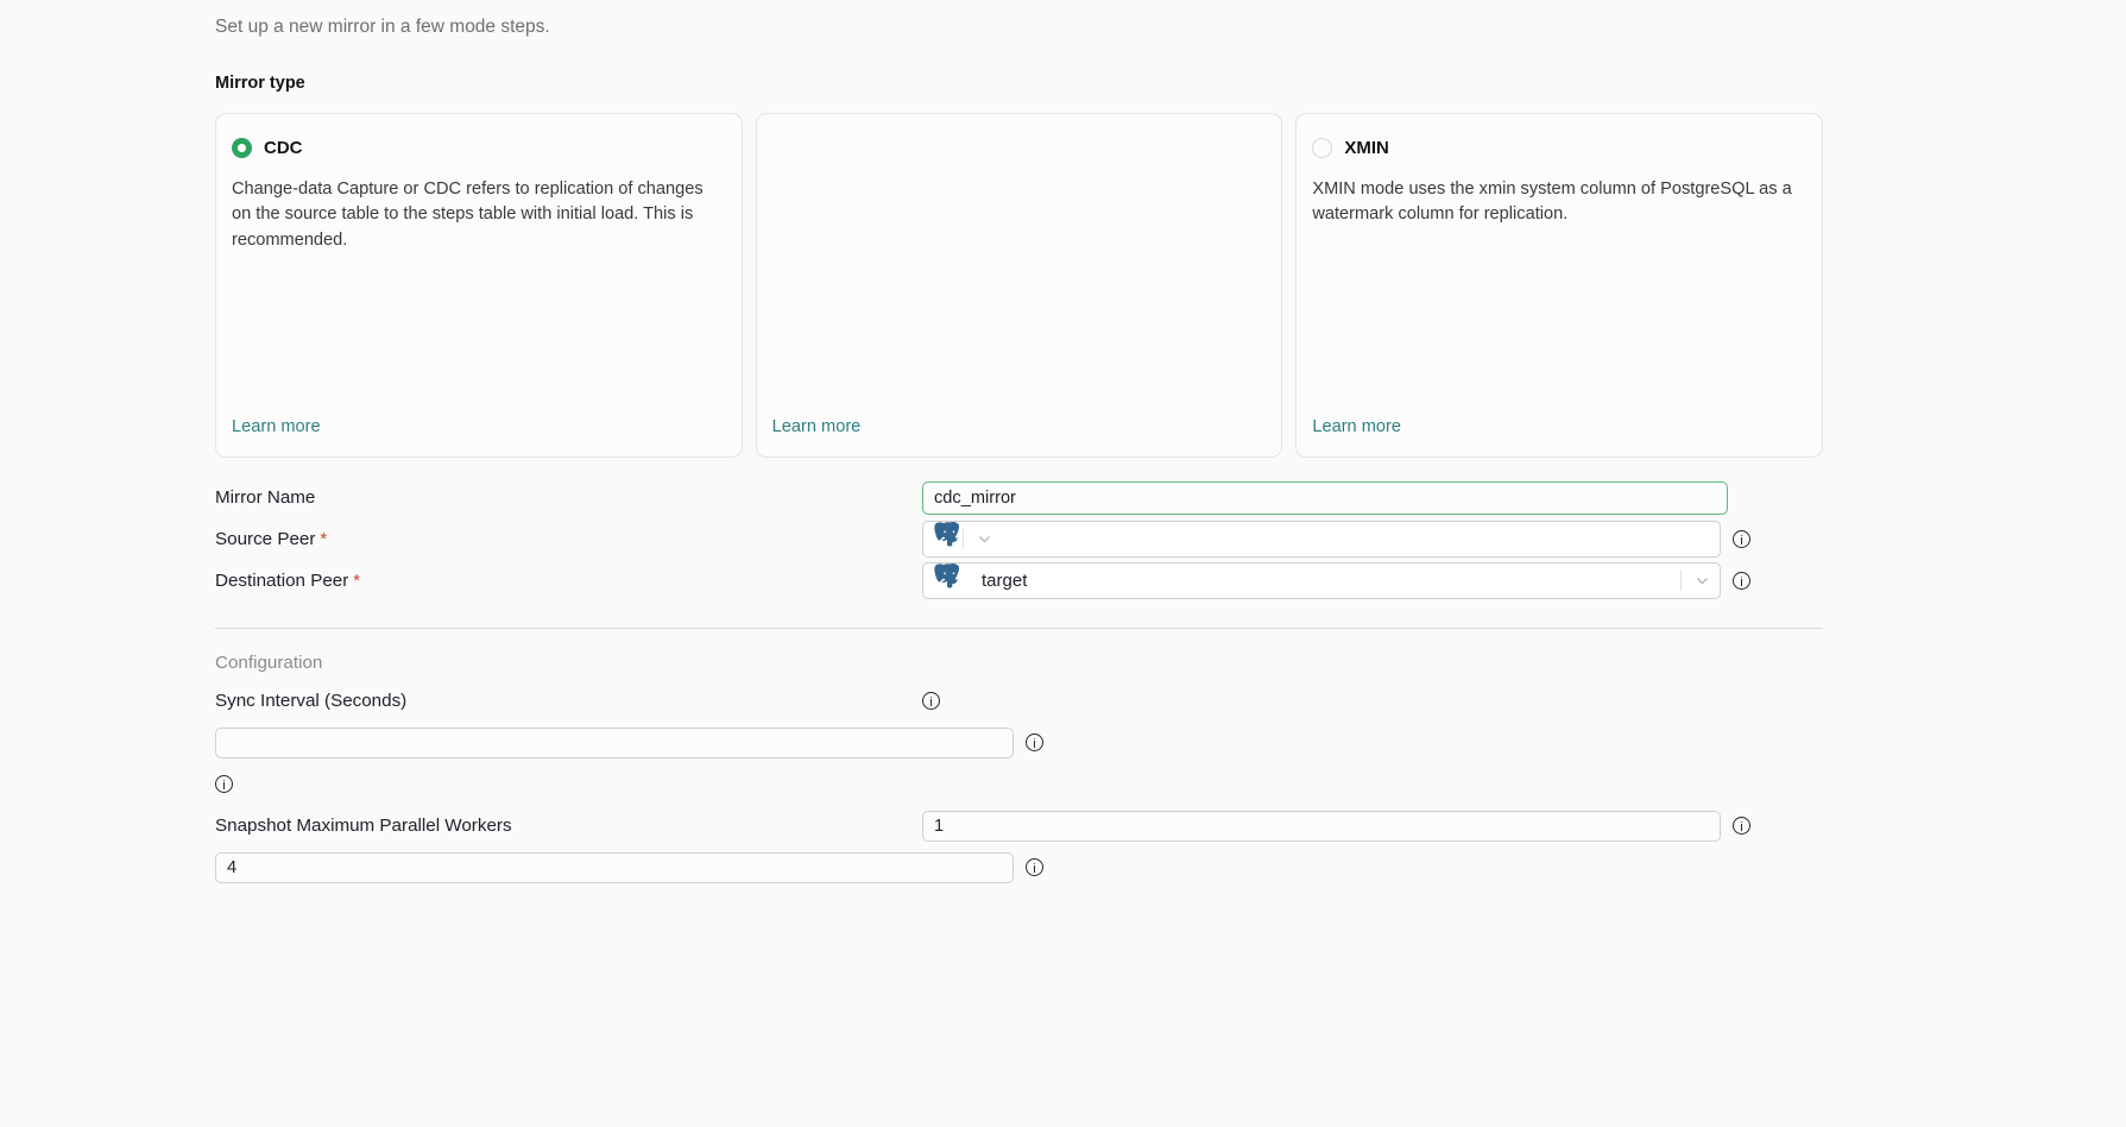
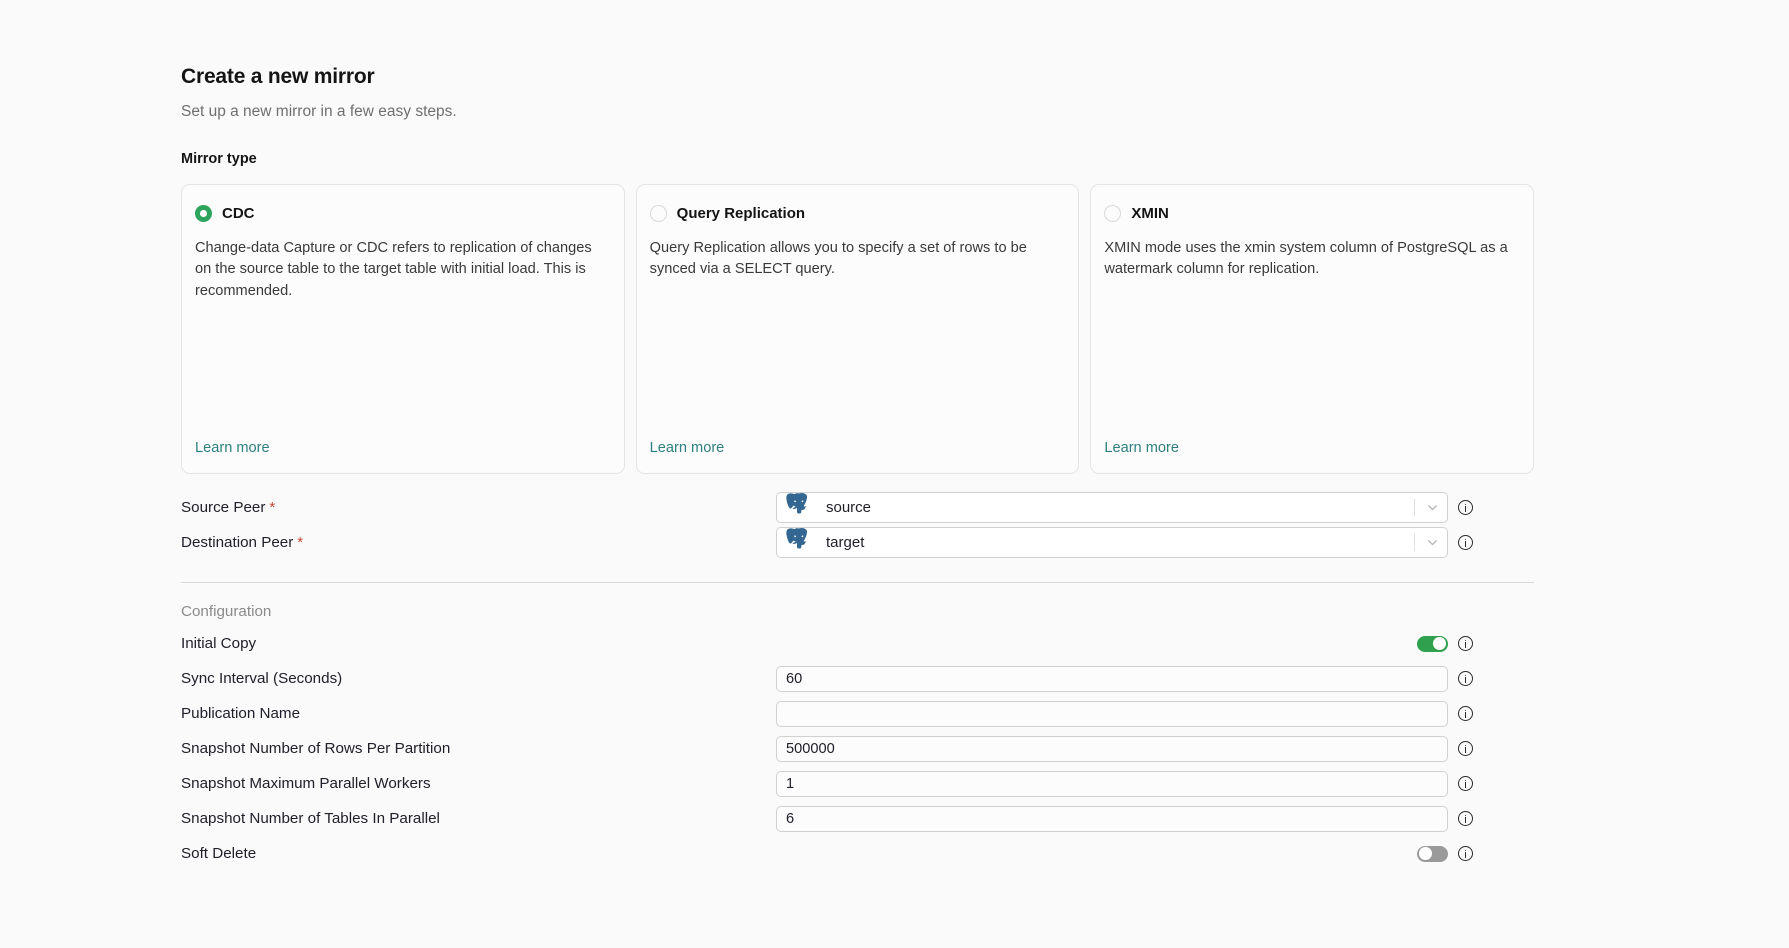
+ Create a new mirror
- Set up a new mirror in a few mode steps.
+ Set up a new mirror in a few easy steps.
  Mirror type
  CDC
- Change-data Capture or CDC refers to replication of changes on the source table to the steps table with initial load. This is recommended.
+ Change-data Capture or CDC refers to replication of changes on the source table to the target table with initial load. This is recommended.
  Learn more
+ Query Replication
+ Query Replication allows you to specify a set of rows to be synced via a SELECT query.
  Learn more
  XMIN
  XMIN mode uses the xmin system column of PostgreSQL as a watermark column for replication.
  Learn more
- Mirror Name
- cdc_mirror
  Source Peer *
+ source
  Destination Peer *
  target
  Configuration
+ Initial Copy
  Sync Interval (Seconds)
+ 60
+ Publication Name
+ Snapshot Number of Rows Per Partition
+ 500000
  Snapshot Maximum Parallel Workers
  1
+ Snapshot Number of Tables In Parallel
- 4
+ 6
+ Soft Delete
